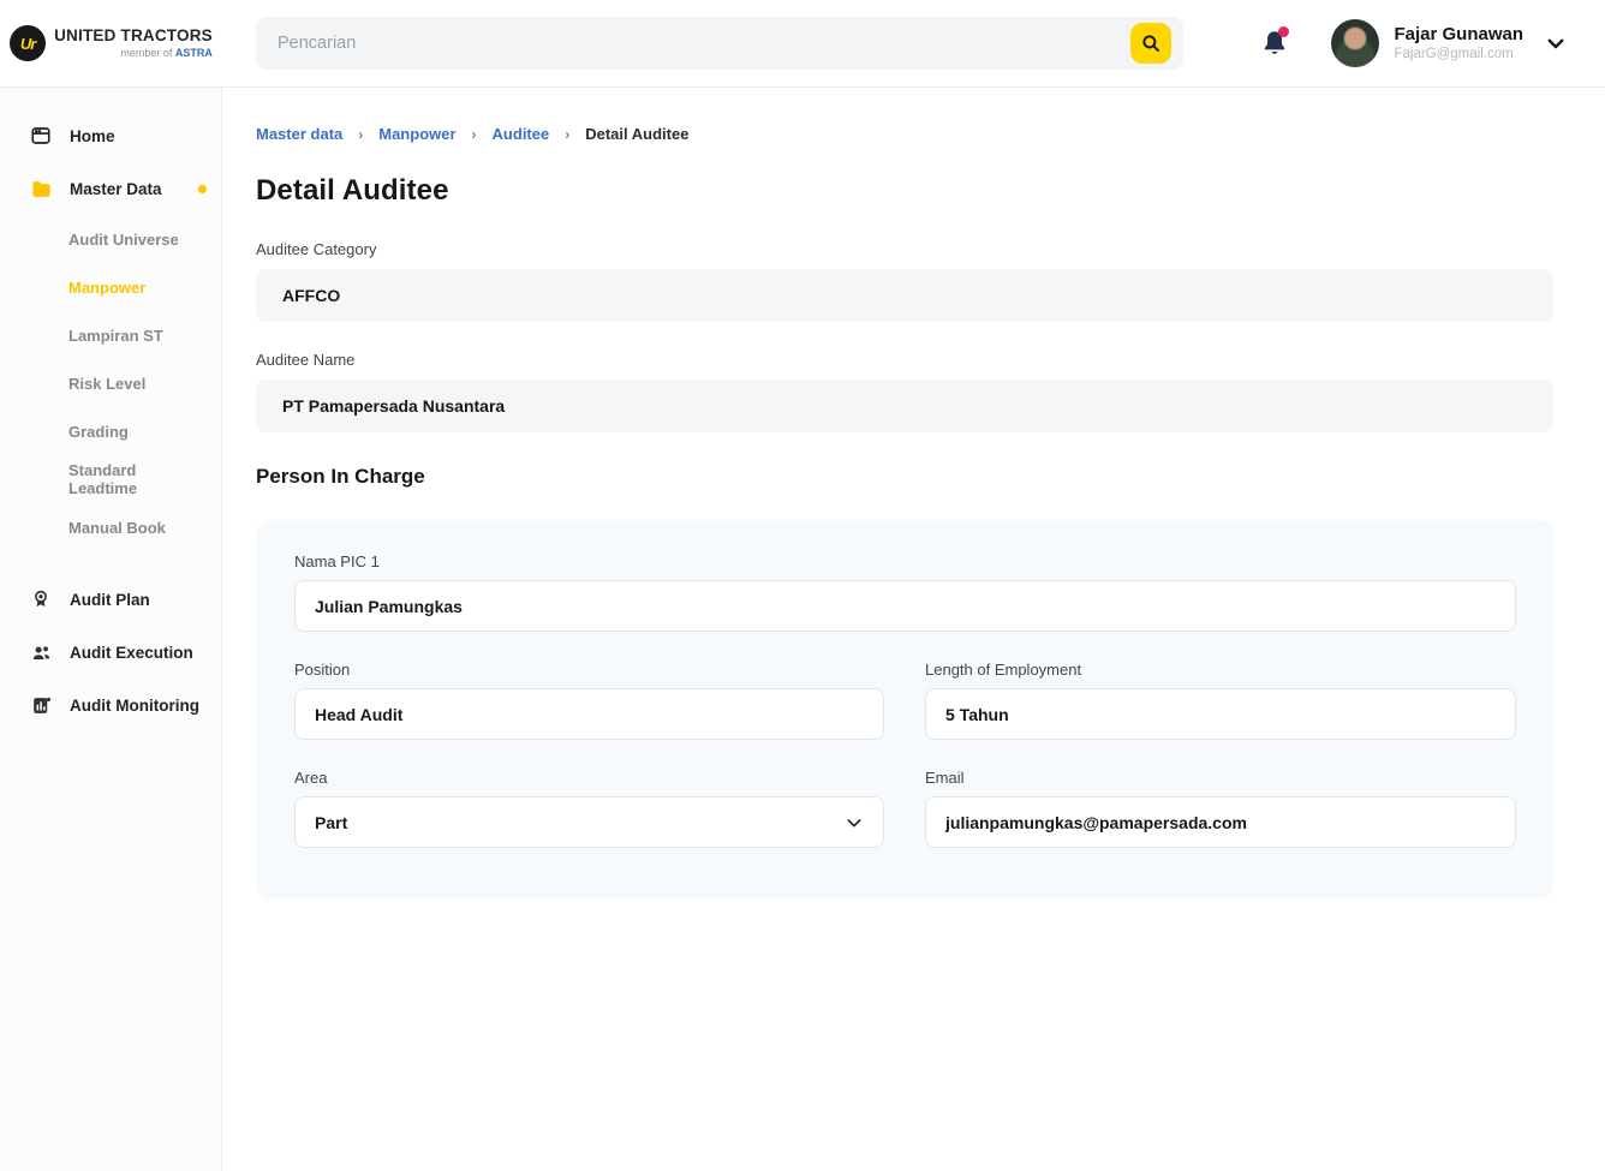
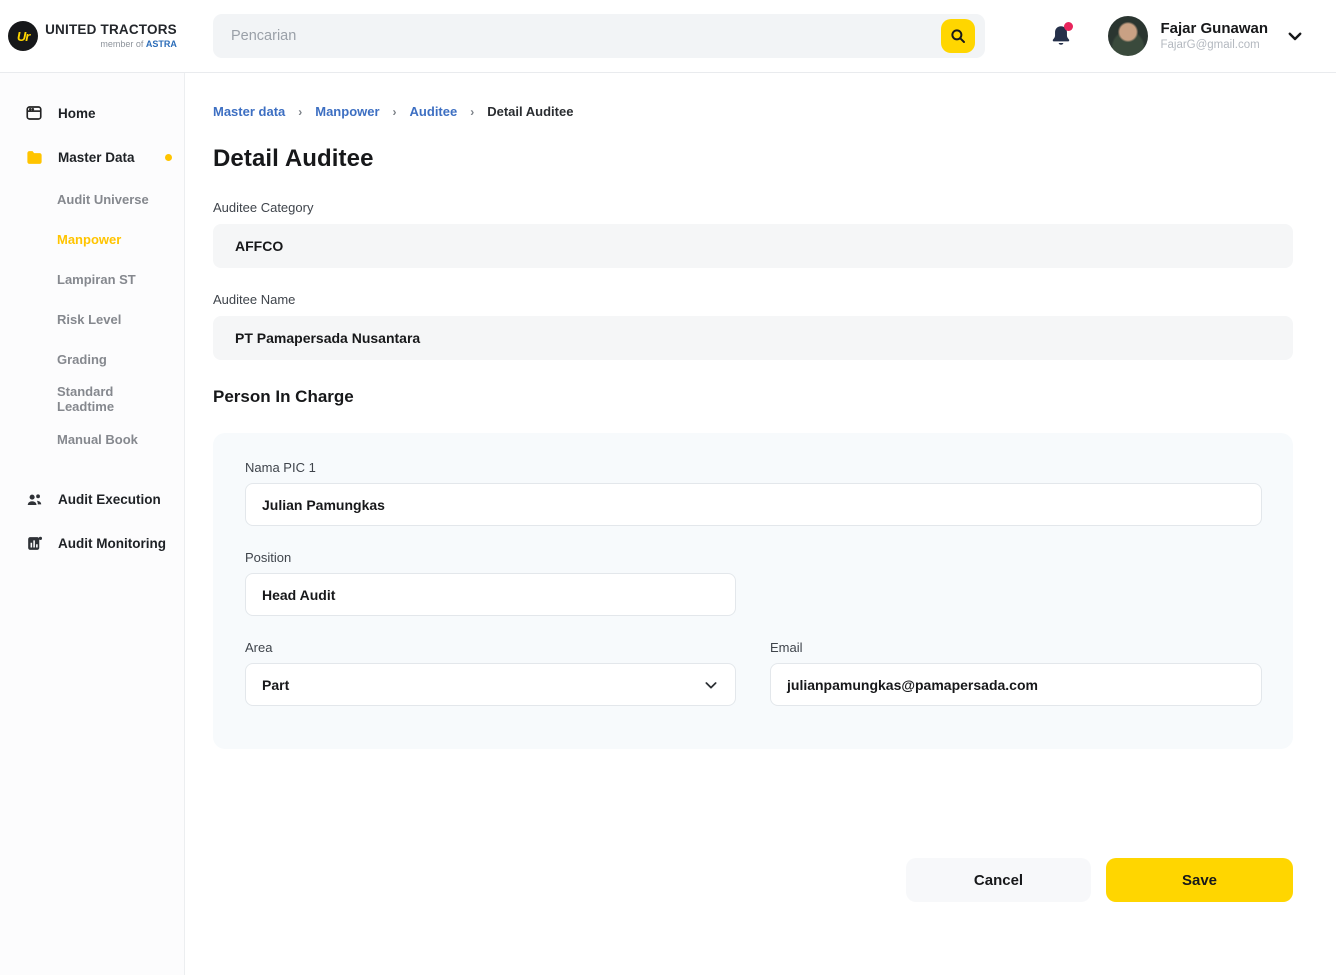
  Ur
  UNITED TRACTORS
  member of ASTRA
  Pencarian
  Fajar Gunawan
  FajarG@gmail.com
  Home
  Master Data
  Audit Universe
  Manpower
  Lampiran ST
  Risk Level
  Grading
  Standard Leadtime
  Manual Book
- Audit Plan
  Audit Execution
  Audit Monitoring
  Master data
  ›
  Manpower
  ›
  Auditee
  ›
  Detail Auditee
  Detail Auditee
  Auditee Category
  AFFCO
  Auditee Name
  PT Pamapersada Nusantara
  Person In Charge
  Nama PIC 1
  Julian Pamungkas
  Position
  Head Audit
- Length of Employment
- 5 Tahun
  Area
  Part
  Email
  julianpamungkas@pamapersada.com
+ Cancel
+ Save
